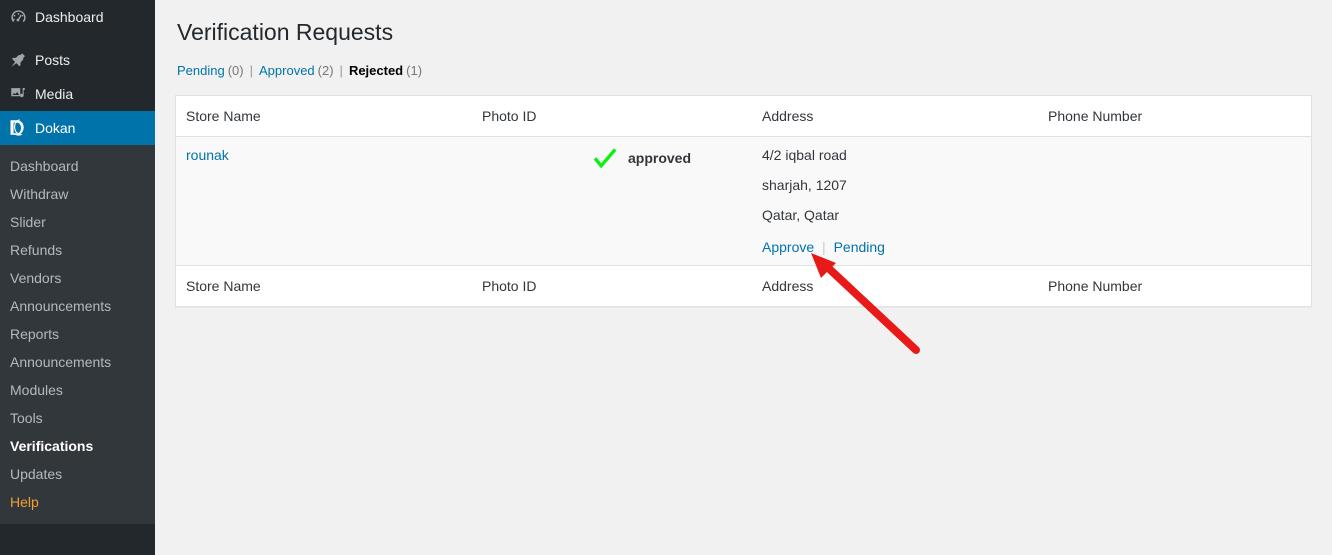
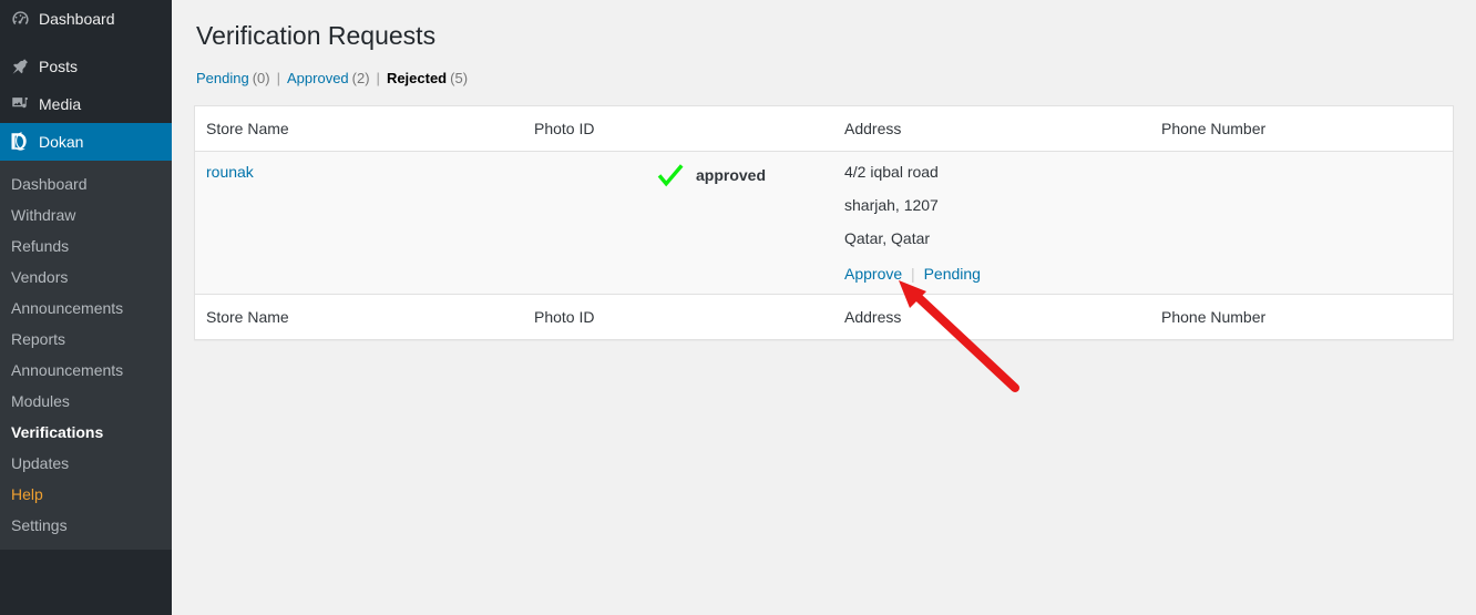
  Dashboard
  Posts
  Media
  Dokan
  Dashboard
  Withdraw
- Slider
  Refunds
  Vendors
  Announcements
  Reports
  Announcements
  Modules
- Tools
  Verifications
  Updates
  Help
+ Settings
  Verification Requests
  Pending
  (0)
  |
  Approved
  (2)
  |
  Rejected
- (1)
+ (5)
  Store Name	Photo ID	Address	Phone Number
  rounak	approved	4/2 iqbal road sharjah, 1207 Qatar, Qatar Approve | Pending
  Store Name	Photo ID	Address	Phone Number
